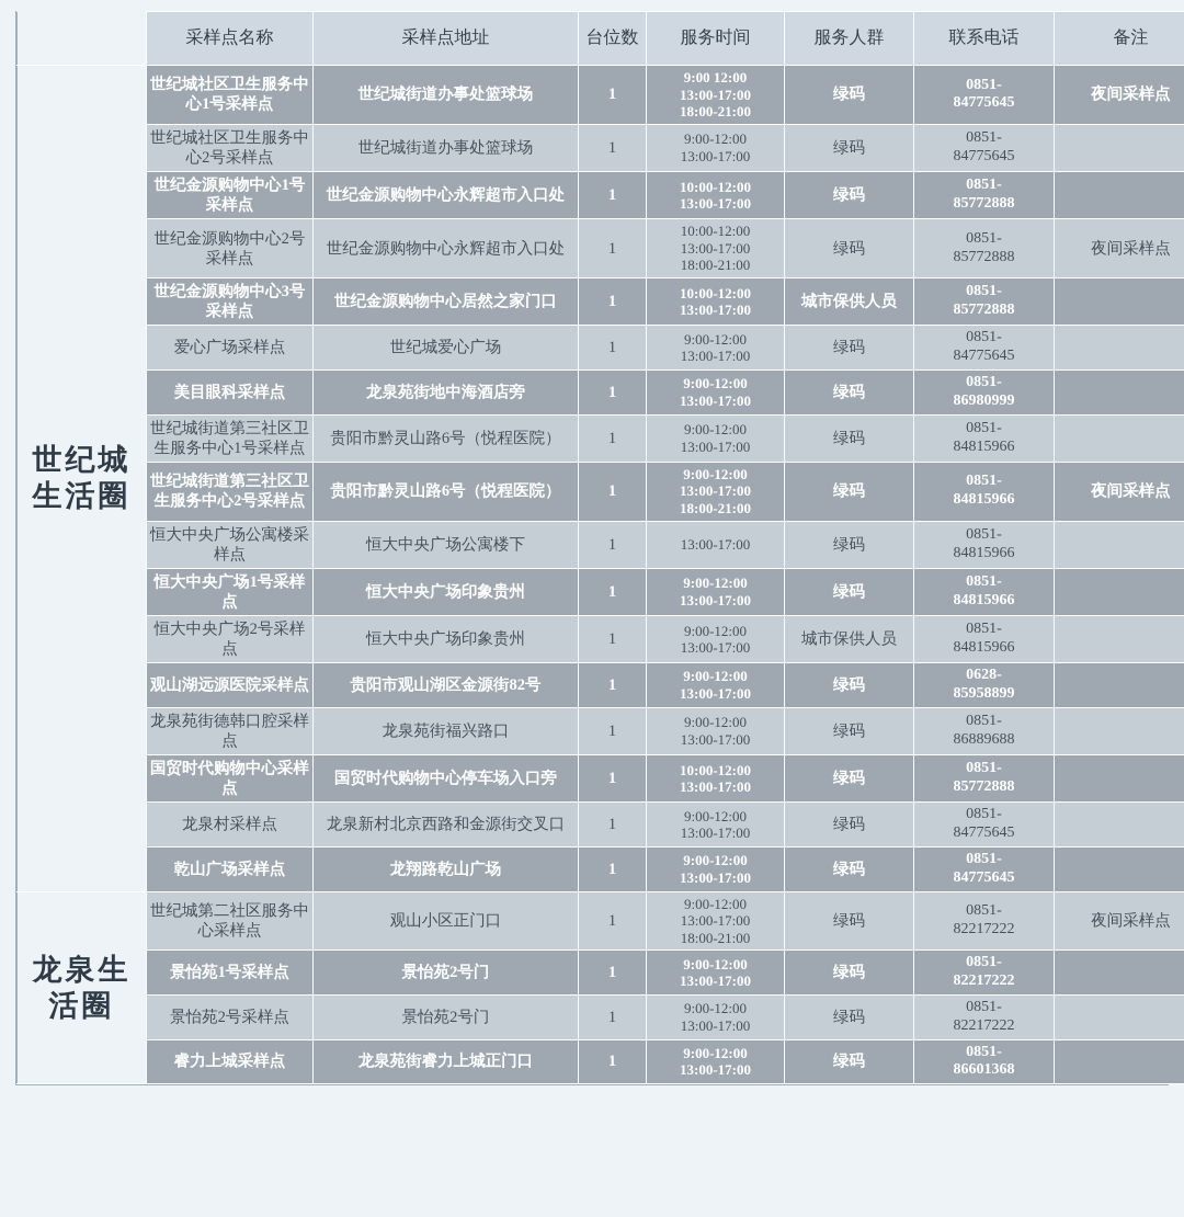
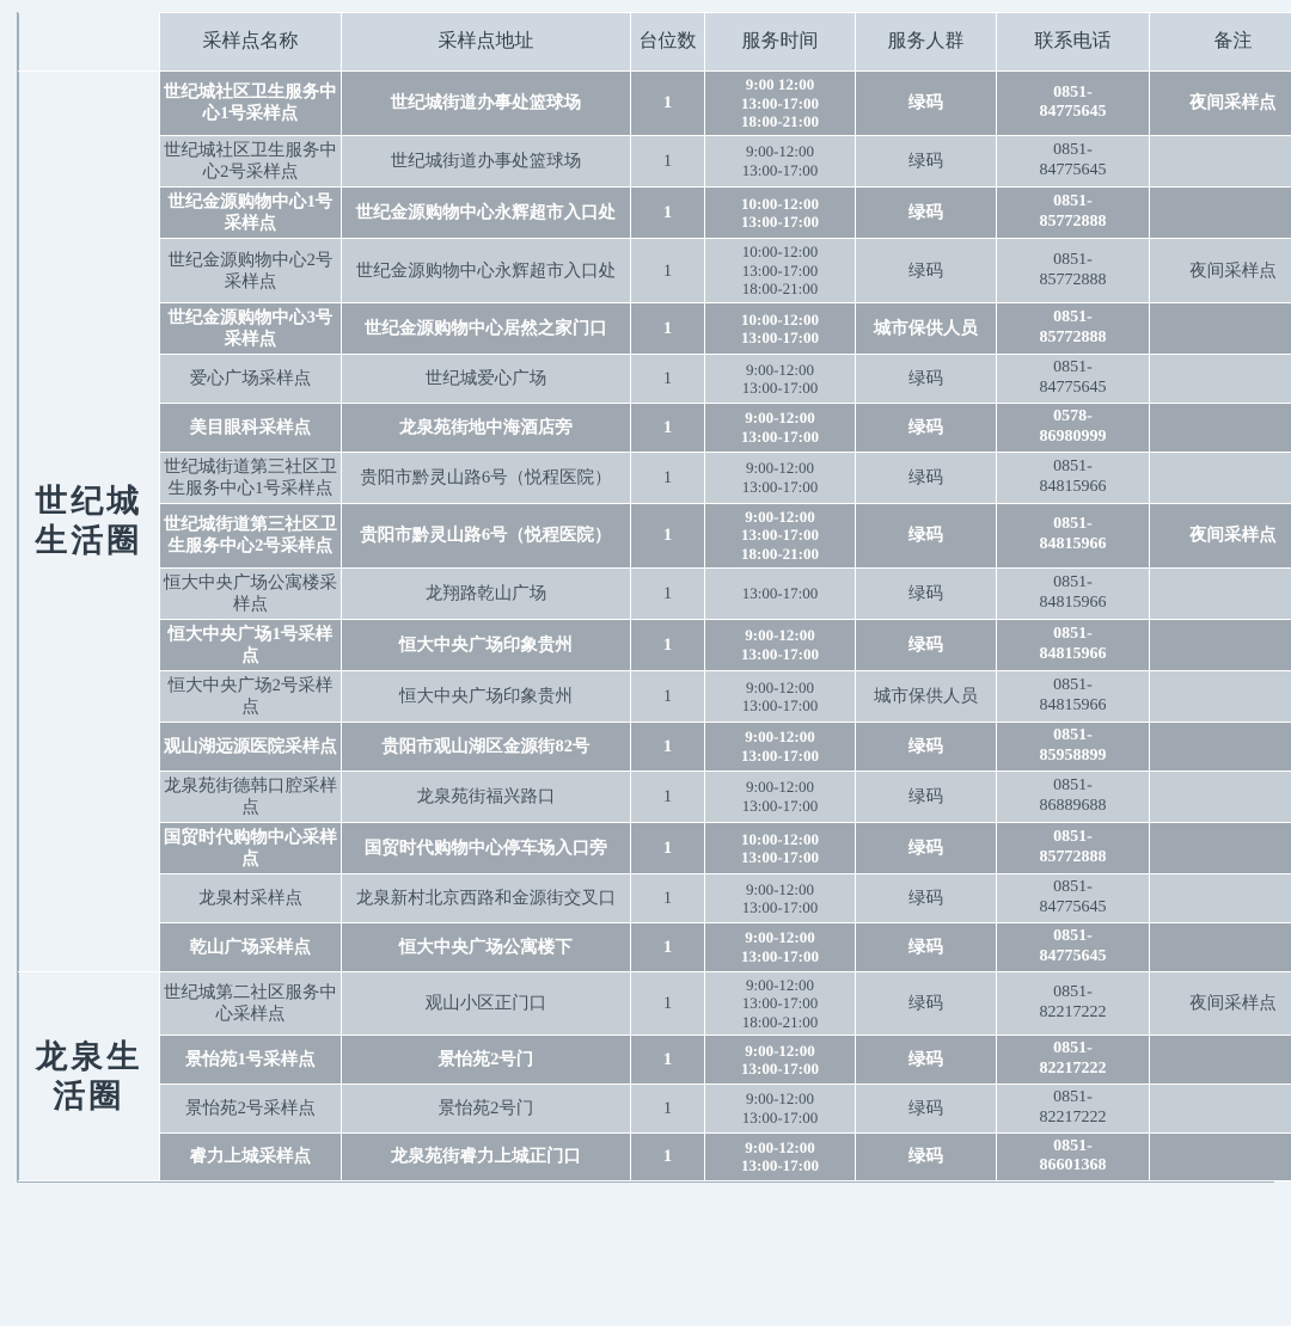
  	采样点名称	采样点地址	台位数	服务时间	服务人群	联系电话	备注
  世纪城生活圈	世纪城社区卫生服务中心1号采样点	世纪城街道办事处篮球场	1	9:00 12:00 13:00-17:00 18:00-21:00	绿码	0851- 84775645	夜间采样点
  世纪城社区卫生服务中心2号采样点	世纪城街道办事处篮球场	1	9:00-12:00 13:00-17:00	绿码	0851- 84775645
  世纪金源购物中心1号采样点	世纪金源购物中心永辉超市入口处	1	10:00-12:00 13:00-17:00	绿码	0851- 85772888
  世纪金源购物中心2号采样点	世纪金源购物中心永辉超市入口处	1	10:00-12:00 13:00-17:00 18:00-21:00	绿码	0851- 85772888	夜间采样点
  世纪金源购物中心3号采样点	世纪金源购物中心居然之家门口	1	10:00-12:00 13:00-17:00	城市保供人员	0851- 85772888
  爱心广场采样点	世纪城爱心广场	1	9:00-12:00 13:00-17:00	绿码	0851- 84775645
- 美目眼科采样点	龙泉苑街地中海酒店旁	1	9:00-12:00 13:00-17:00	绿码	0851- 86980999
+ 美目眼科采样点	龙泉苑街地中海酒店旁	1	9:00-12:00 13:00-17:00	绿码	0578- 86980999
  世纪城街道第三社区卫生服务中心1号采样点	贵阳市黔灵山路6号（悦程医院）	1	9:00-12:00 13:00-17:00	绿码	0851- 84815966
  世纪城街道第三社区卫生服务中心2号采样点	贵阳市黔灵山路6号（悦程医院）	1	9:00-12:00 13:00-17:00 18:00-21:00	绿码	0851- 84815966	夜间采样点
- 恒大中央广场公寓楼采样点	恒大中央广场公寓楼下	1	13:00-17:00	绿码	0851- 84815966
+ 恒大中央广场公寓楼采样点	龙翔路乾山广场	1	13:00-17:00	绿码	0851- 84815966
  恒大中央广场1号采样点	恒大中央广场印象贵州	1	9:00-12:00 13:00-17:00	绿码	0851- 84815966
  恒大中央广场2号采样点	恒大中央广场印象贵州	1	9:00-12:00 13:00-17:00	城市保供人员	0851- 84815966
- 观山湖远源医院采样点	贵阳市观山湖区金源街82号	1	9:00-12:00 13:00-17:00	绿码	0628- 85958899
+ 观山湖远源医院采样点	贵阳市观山湖区金源街82号	1	9:00-12:00 13:00-17:00	绿码	0851- 85958899
  龙泉苑街德韩口腔采样点	龙泉苑街福兴路口	1	9:00-12:00 13:00-17:00	绿码	0851- 86889688
  国贸时代购物中心采样点	国贸时代购物中心停车场入口旁	1	10:00-12:00 13:00-17:00	绿码	0851- 85772888
  龙泉村采样点	龙泉新村北京西路和金源街交叉口	1	9:00-12:00 13:00-17:00	绿码	0851- 84775645
- 乾山广场采样点	龙翔路乾山广场	1	9:00-12:00 13:00-17:00	绿码	0851- 84775645
+ 乾山广场采样点	恒大中央广场公寓楼下	1	9:00-12:00 13:00-17:00	绿码	0851- 84775645
  龙泉生活圈	世纪城第二社区服务中心采样点	观山小区正门口	1	9:00-12:00 13:00-17:00 18:00-21:00	绿码	0851- 82217222	夜间采样点
  景怡苑1号采样点	景怡苑2号门	1	9:00-12:00 13:00-17:00	绿码	0851- 82217222
  景怡苑2号采样点	景怡苑2号门	1	9:00-12:00 13:00-17:00	绿码	0851- 82217222
  睿力上城采样点	龙泉苑街睿力上城正门口	1	9:00-12:00 13:00-17:00	绿码	0851- 86601368
